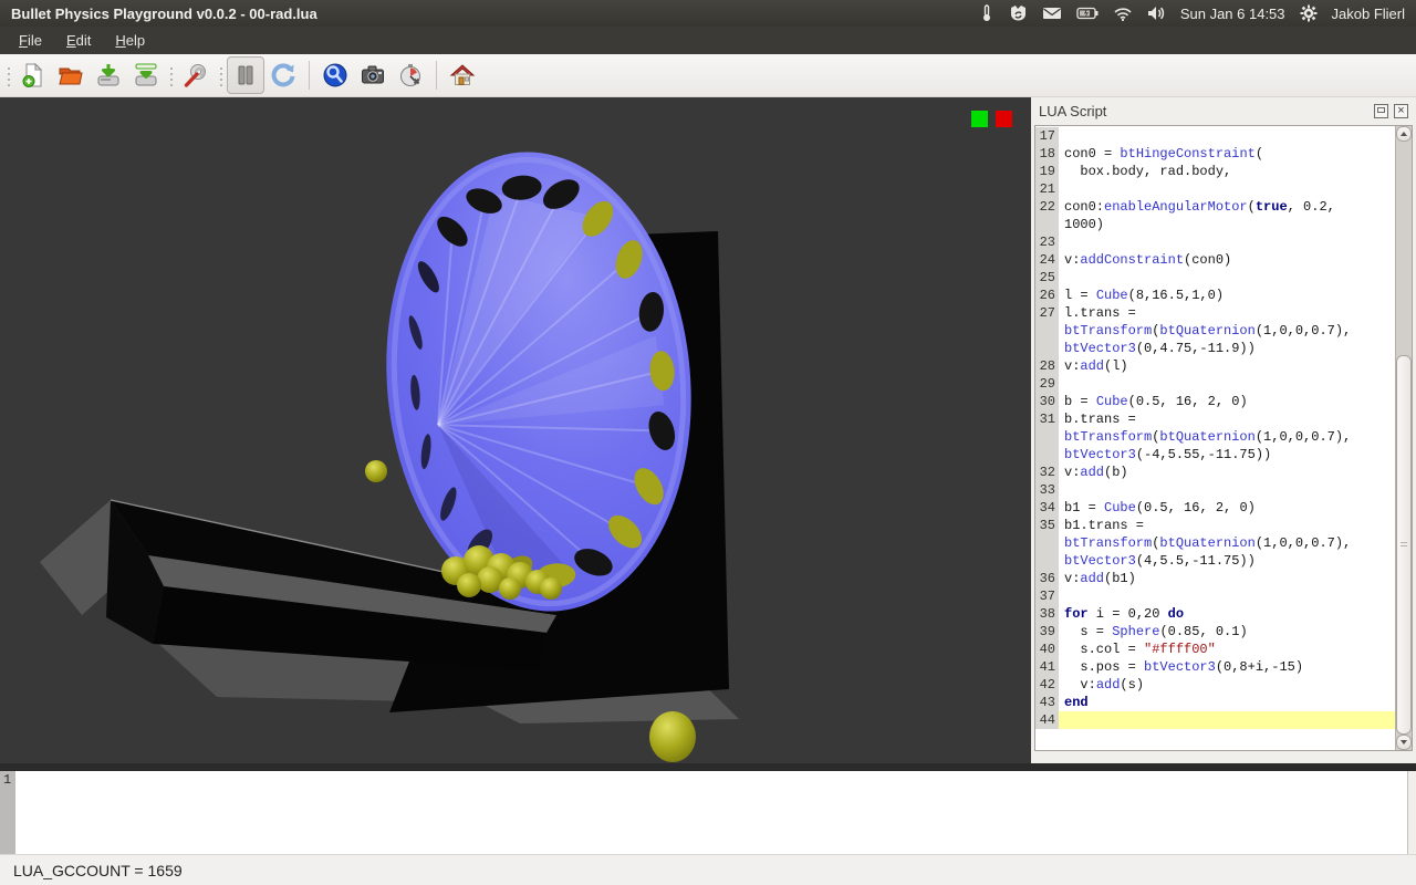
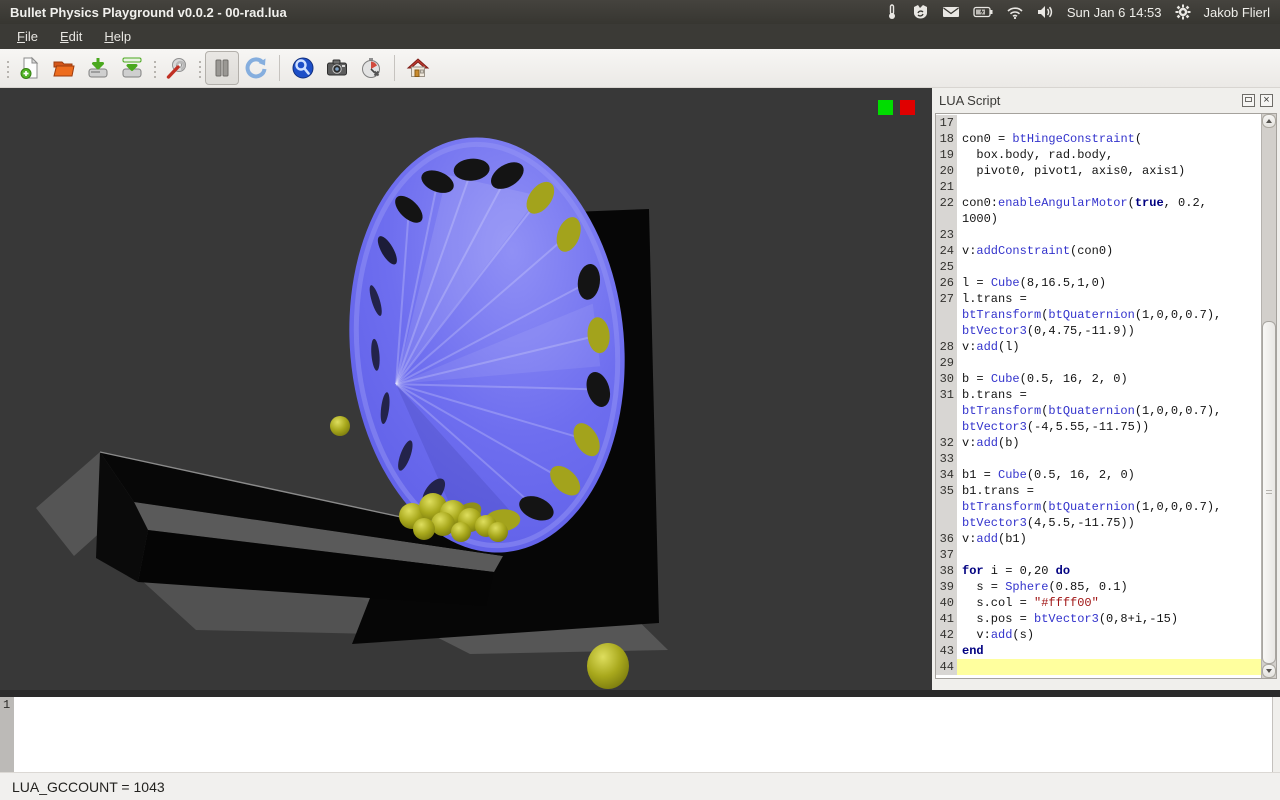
  Bullet Physics Playground v0.0.2 - 00-rad.lua
  Sun Jan 6 14:53
  Jakob Flierl
  File
  Edit
  Help
  LUA Script
  ×
  17
  18
  con0 = btHingeConstraint(
  19
  box.body, rad.body,
+ 20
+ pivot0, pivot1, axis0, axis1)
  21
  22
  con0:enableAngularMotor(true, 0.2,
  1000)
  23
  24
  v:addConstraint(con0)
  25
  26
  l = Cube(8,16.5,1,0)
  27
  l.trans =
  btTransform(btQuaternion(1,0,0,0.7),
  btVector3(0,4.75,-11.9))
  28
  v:add(l)
  29
  30
  b = Cube(0.5, 16, 2, 0)
  31
  b.trans =
  btTransform(btQuaternion(1,0,0,0.7),
  btVector3(-4,5.55,-11.75))
  32
  v:add(b)
  33
  34
  b1 = Cube(0.5, 16, 2, 0)
  35
  b1.trans =
  btTransform(btQuaternion(1,0,0,0.7),
  btVector3(4,5.5,-11.75))
  36
  v:add(b1)
  37
  38
  for i = 0,20 do
  39
  s = Sphere(0.85, 0.1)
  40
  s.col = "#ffff00"
  41
  s.pos = btVector3(0,8+i,-15)
  42
  v:add(s)
  43
  end
  44
  1
- LUA_GCCOUNT = 1659
+ LUA_GCCOUNT = 1043
